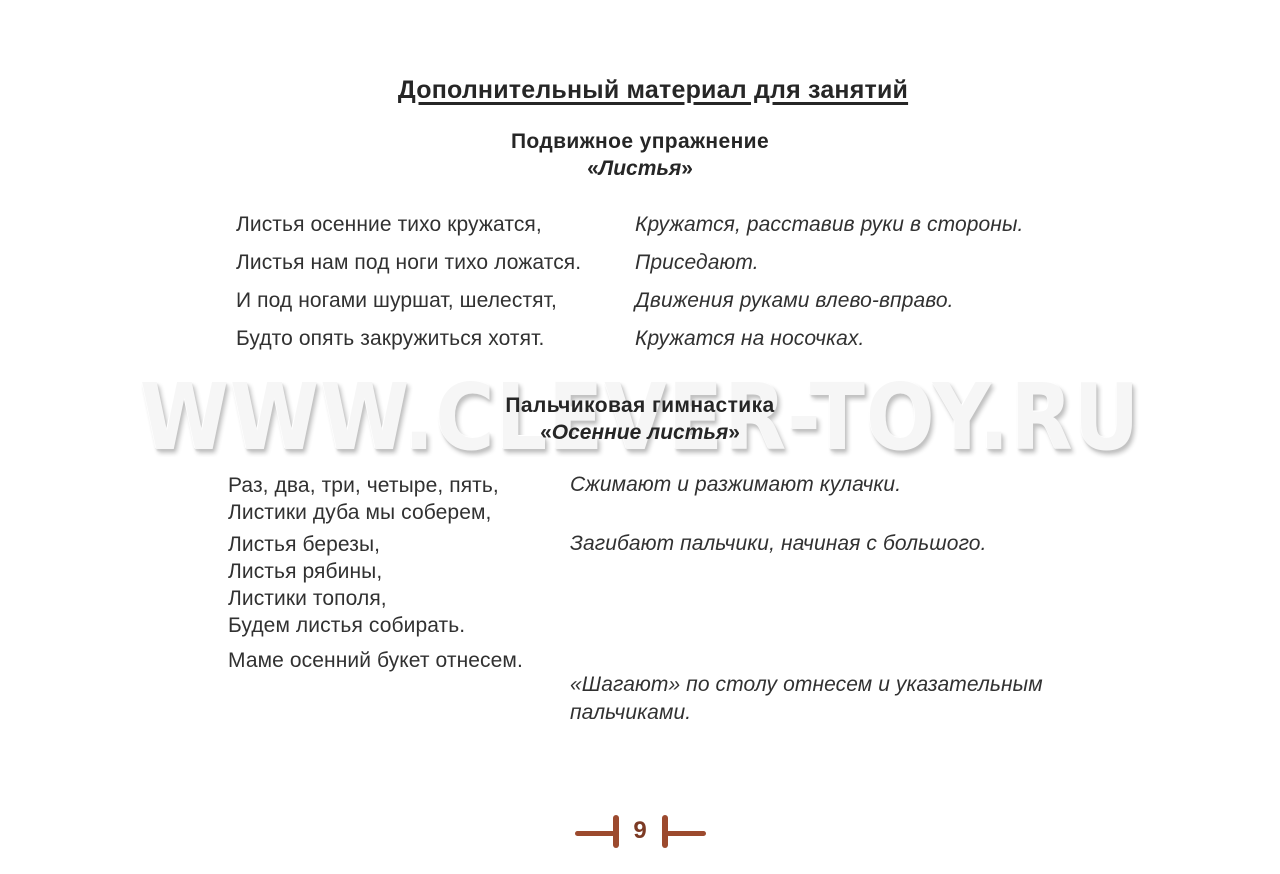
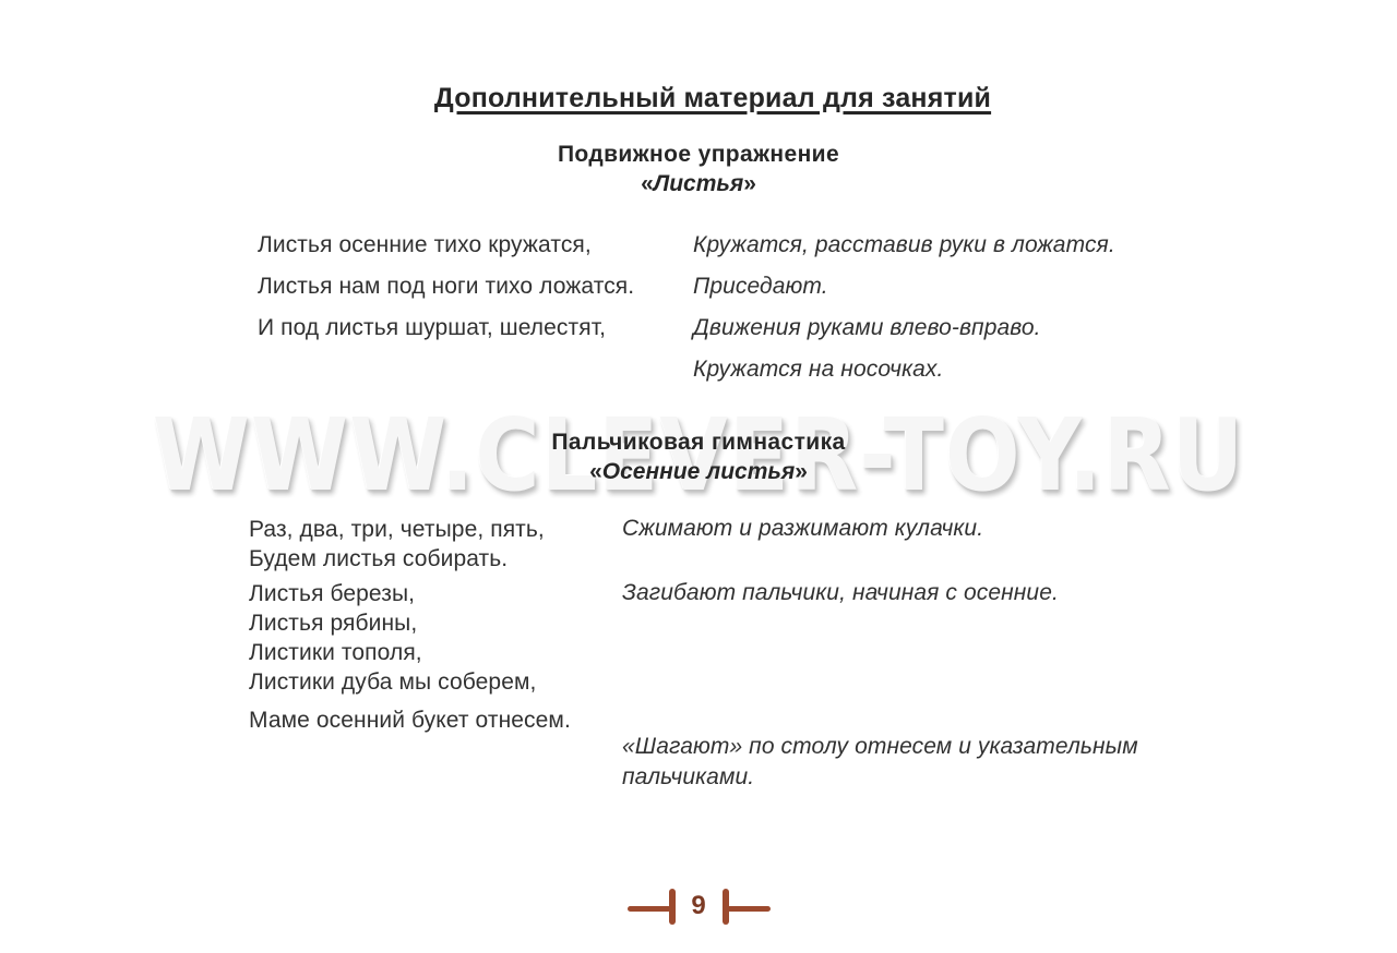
  WWW.CLEVER-TOY.RU
  Дополнительный материал для занятий
  Подвижное упражнение
  «Листья»
  Листья осенние тихо кружатся,
  Листья нам под ноги тихо ложатся.
- И под ногами шуршат, шелестят,
+ И под листья шуршат, шелестят,
- Будто опять закружиться хотят.
- Кружатся, расставив руки в стороны.
+ Кружатся, расставив руки в ложатся.
  Приседают.
  Движения руками влево-вправо.
  Кружатся на носочках.
  Пальчиковая гимнастика
  «Осенние листья»
  Раз, два, три, четыре, пять,
- Листики дуба мы соберем,
+ Будем листья собирать.
  Листья березы,
  Листья рябины,
  Листики тополя,
- Будем листья собирать.
+ Листики дуба мы соберем,
  Маме осенний букет отнесем.
  Сжимают и разжимают кулачки.
- Загибают пальчики, начиная с большого.
+ Загибают пальчики, начиная с осенние.
  «Шагают» по столу отнесем и указательным
  пальчиками.
  9
